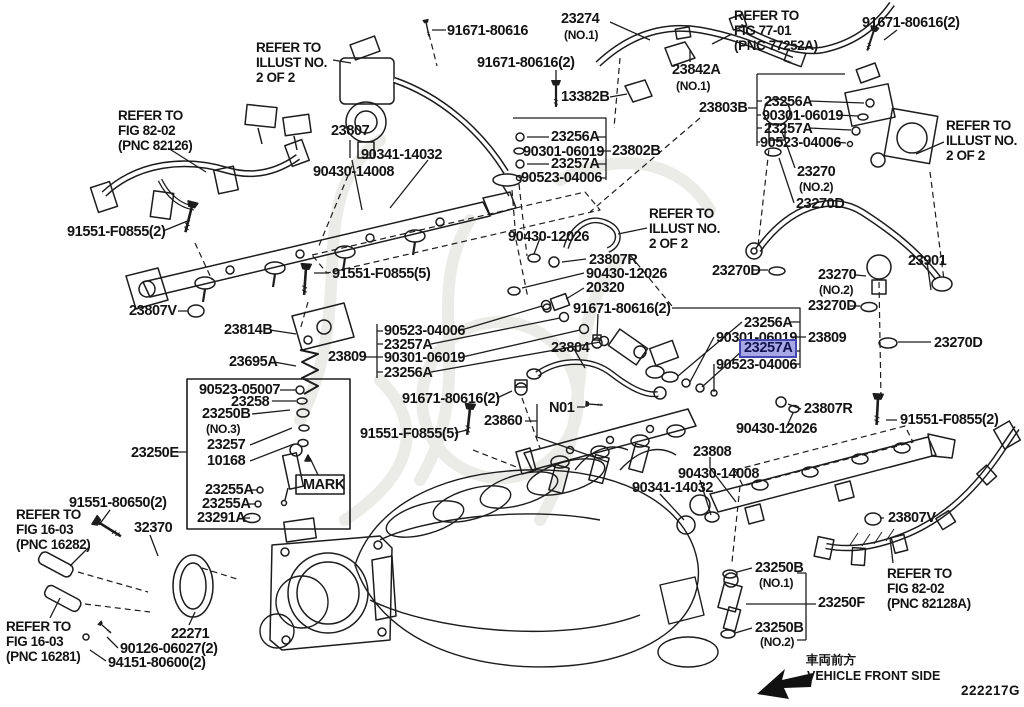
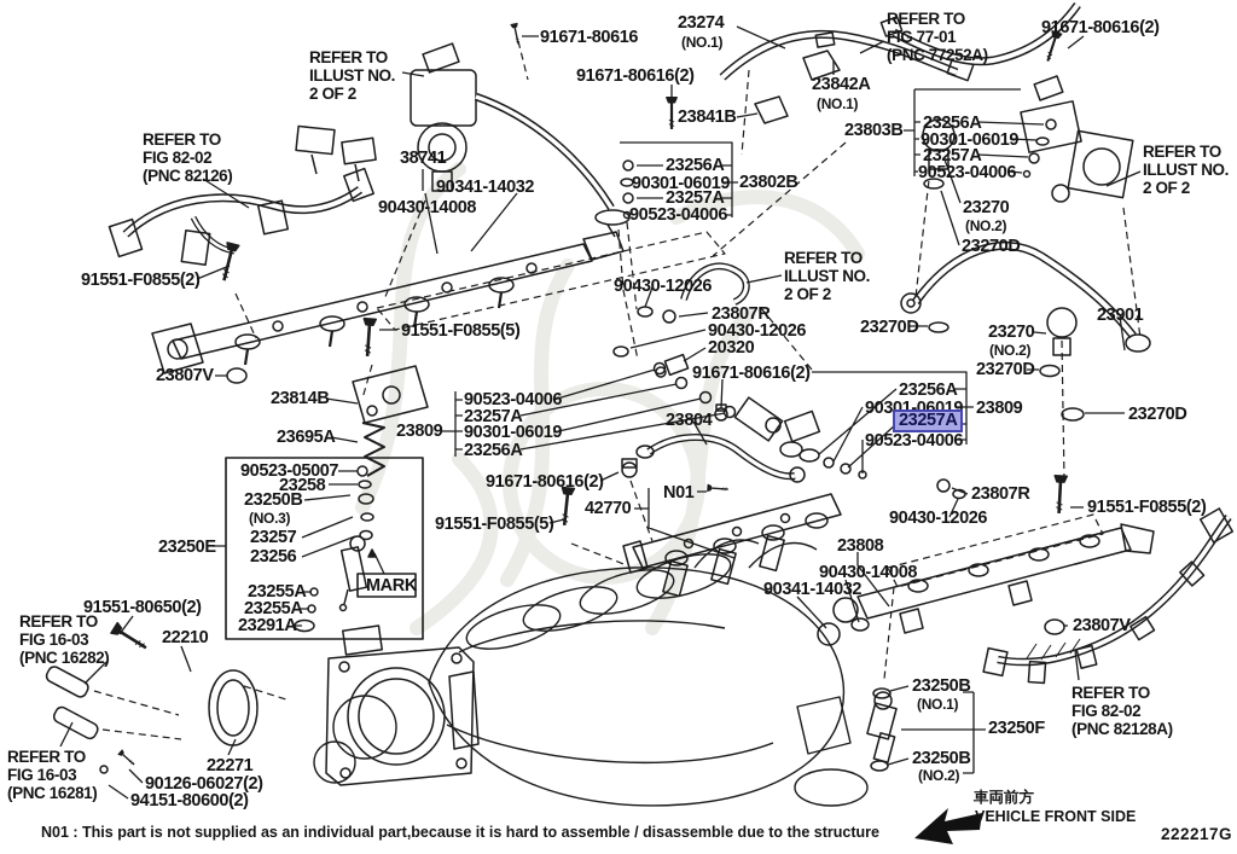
  REFER TO
  ILLUST NO.
  2 OF 2
  23274
  (NO.1)
  91671-80616
  REFER TO
  FIG 77-01
  (PNC 77252A)
  91671-80616(2)
  91671-80616(2)
- 13382B
+ 23841B
  23842A
  (NO.1)
  23803B
  23256A
  90301-06019
  23257A
  90523-04006
  REFER TO
  FIG 82-02
  (PNC 82126)
- 23807
+ 38741
  90341-14032
  90430-14008
  23256A
  90301-06019
  23802B
  23257A
  90523-04006
  REFER TO
  ILLUST NO.
  2 OF 2
  23270
  (NO.2)
  23270D
  REFER TO
  ILLUST NO.
  2 OF 2
  91551-F0855(2)
  90430-12026
  23901
  23270
  (NO.2)
  23270D
  91551-F0855(5)
  23807R
  90430-12026
  20320
  91671-80616(2)
  23270D
  23270D
  23807V
  23814B
  90523-04006
  23257A
  23809
  90301-06019
  23256A
  23695A
  23804
  23256A
  90301-06019
  23809
  23257A
  90523-04006
  91671-80616(2)
  N01
- 23860
+ 42770
  91551-F0855(5)
  23807R
  90430-12026
  91551-F0855(2)
  90523-05007
  23258
  23250B
  (NO.3)
  23257
- 10168
+ 23256
  23250E
  23255A
  23255A
  23291A
  MARK
  23808
  90430-14008
  90341-14032
  23807V
  REFER TO
  FIG 82-02
  (PNC 82128A)
  23250B
  (NO.1)
  23250F
  23250B
  (NO.2)
  91551-80650(2)
  REFER TO
  FIG 16-03
  (PNC 16282)
- 32370
+ 22210
  REFER TO
  FIG 16-03
  (PNC 16281)
  22271
  90126-06027(2)
  94151-80600(2)
+ N01 : This part is not supplied as an individual part,because it is hard to assemble / disassemble due to the structure
  車両前方
  VEHICLE FRONT SIDE
  222217G
